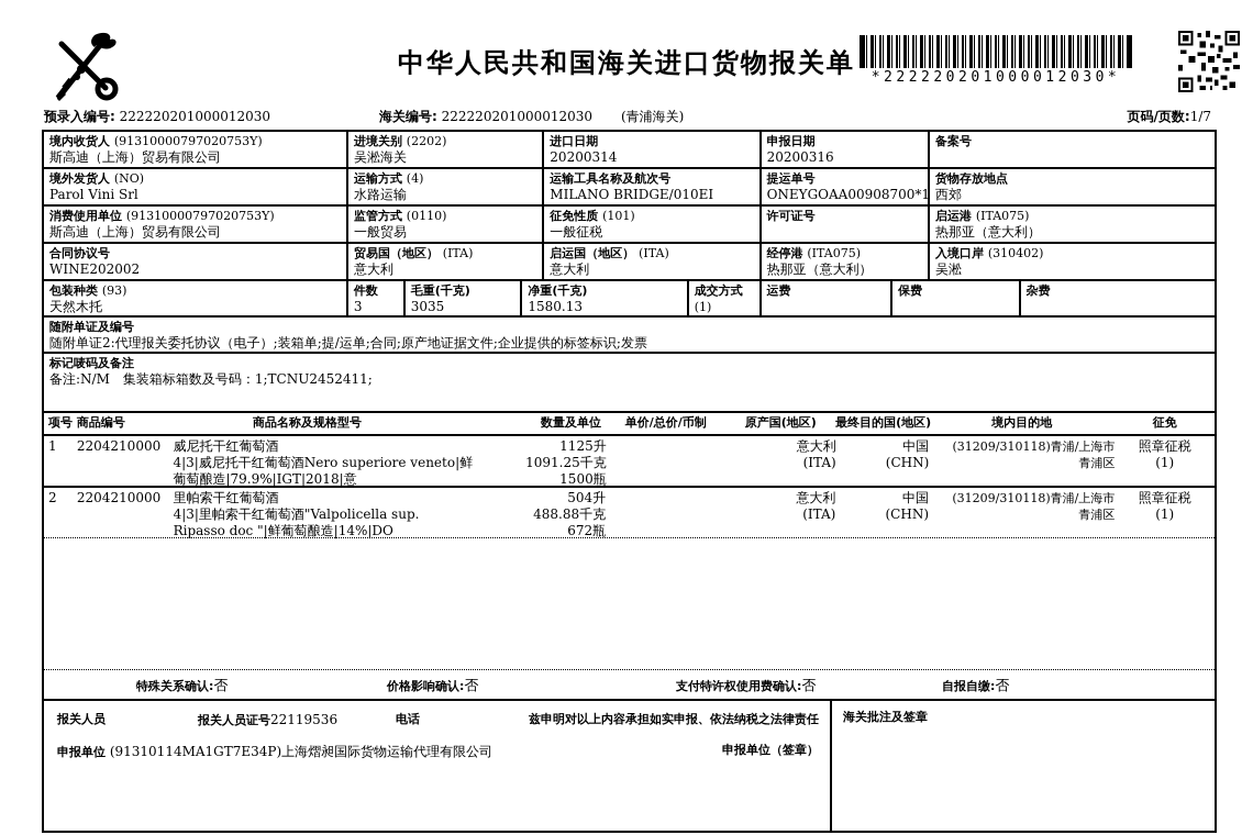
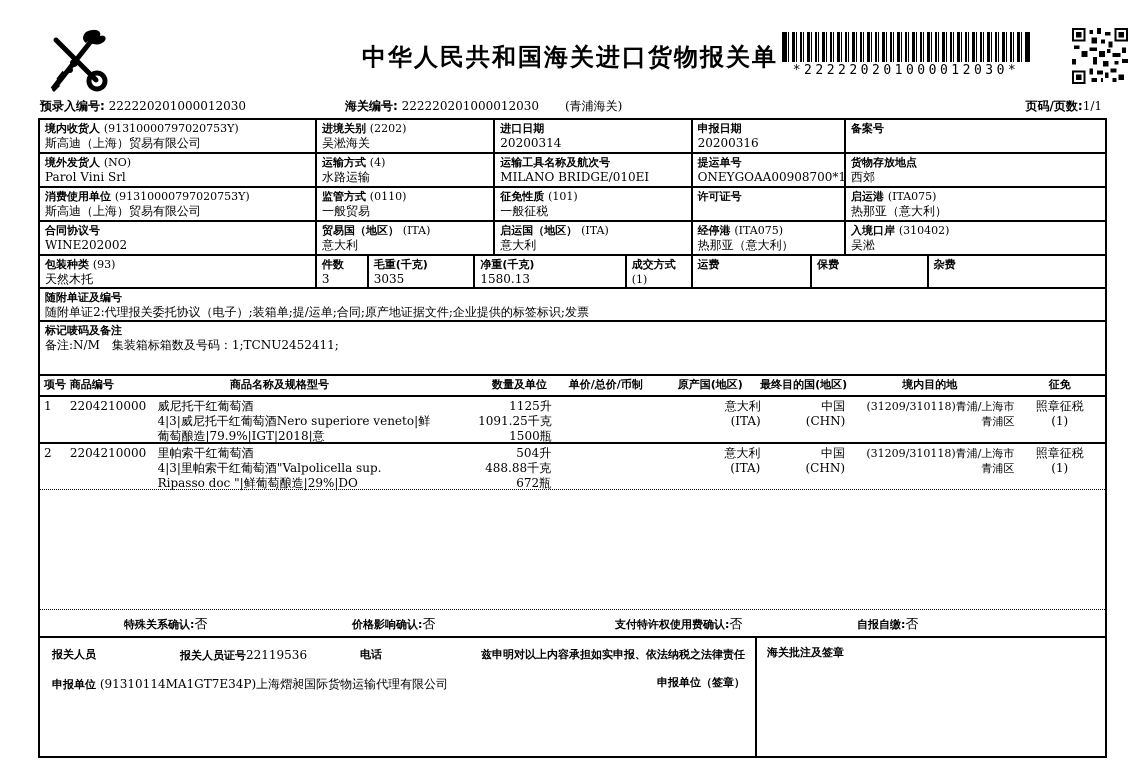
  中华人民共和国海关进口货物报关单
  *222220201000012030*
  预录入编号: 222220201000012030
  海关编号: 222220201000012030
  (青浦海关)
- 页码/页数:1/7
+ 页码/页数:1/1
  境内收货人 (91310000797020753Y)
  斯高迪（上海）贸易有限公司
  进境关别 (2202)
  吴淞海关
  进口日期
  20200314
  申报日期
  20200316
  备案号
  境外发货人 (NO)
  Parol Vini Srl
  运输方式 (4)
  水路运输
  运输工具名称及航次号
  MILANO BRIDGE/010EI
  提运单号
  ONEYGOAA00908700*1
  货物存放地点
  西郊
  消费使用单位 (91310000797020753Y)
  斯高迪（上海）贸易有限公司
  监管方式 (0110)
  一般贸易
  征免性质 (101)
  一般征税
  许可证号
  启运港 (ITA075)
  热那亚（意大利）
  合同协议号
  WINE202002
  贸易国（地区） (ITA)
  意大利
  启运国（地区） (ITA)
  意大利
  经停港 (ITA075)
  热那亚（意大利）
  入境口岸 (310402)
  吴淞
  包装种类 (93)
  天然木托
  件数
  3
  毛重(千克)
  3035
  净重(千克)
  1580.13
  成交方式 (1)
  运费
  保费
  杂费
  随附单证及编号
  随附单证2:代理报关委托协议（电子）;装箱单;提/运单;合同;原产地证据文件;企业提供的标签标识;发票
  标记唛码及备注
  备注:N/M 集装箱标箱数及号码：1;TCNU2452411;
  项号
  商品编号
  商品名称及规格型号
  数量及单位
  单价/总价/币制
  原产国(地区)
  最终目的国(地区)
  境内目的地
  征免
  1
  2204210000
  威尼托干红葡萄酒
  4|3|威尼托干红葡萄酒Nero superiore vene
  葡萄酿造|79.9%|IGT|2018|意
  1125升
  1091.25千克
  1500瓶
  意大利
  (ITA)
  中国
  (CHN)
  (31209/310118)青浦/上海市
  青浦区
  照章征税
  (1)
  2
  2204210000
  里帕索干红葡萄酒
  4|3|里帕索干红葡萄酒"Valpolicella sup.
- Ripasso doc "|鲜葡萄酿造|14%|DO
+ Ripasso doc "|鲜葡萄酿造|29%|DO
  504升
  488.88千克
  672瓶
  意大利
  (ITA)
  中国
  (CHN)
  (31209/310118)青浦/上海市
  青浦区
  照章征税
  (1)
  特殊关系确认:否
  价格影响确认:否
  支付特许权使用费确认:否
  自报自缴:否
  报关人员
  报关人员证号22119536
  电话
  兹申明对以上内容承担如实申报、依法纳税之法律责任
  申报单位 (91310114MA1GT7E34P)上海熠昶国际货物运输代理有限公司
  申报单位（签章）
  海关批注及签章
